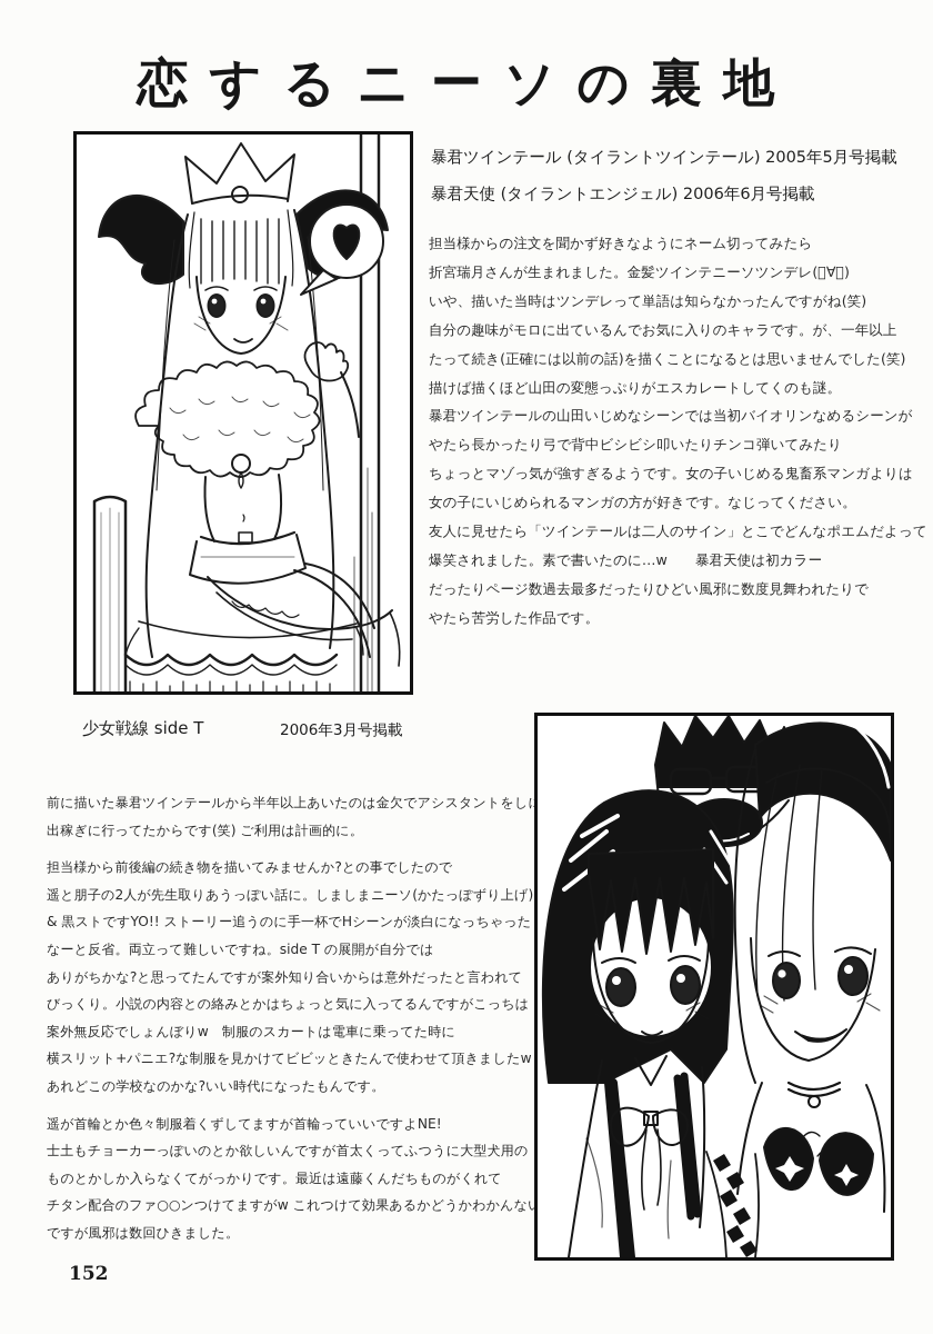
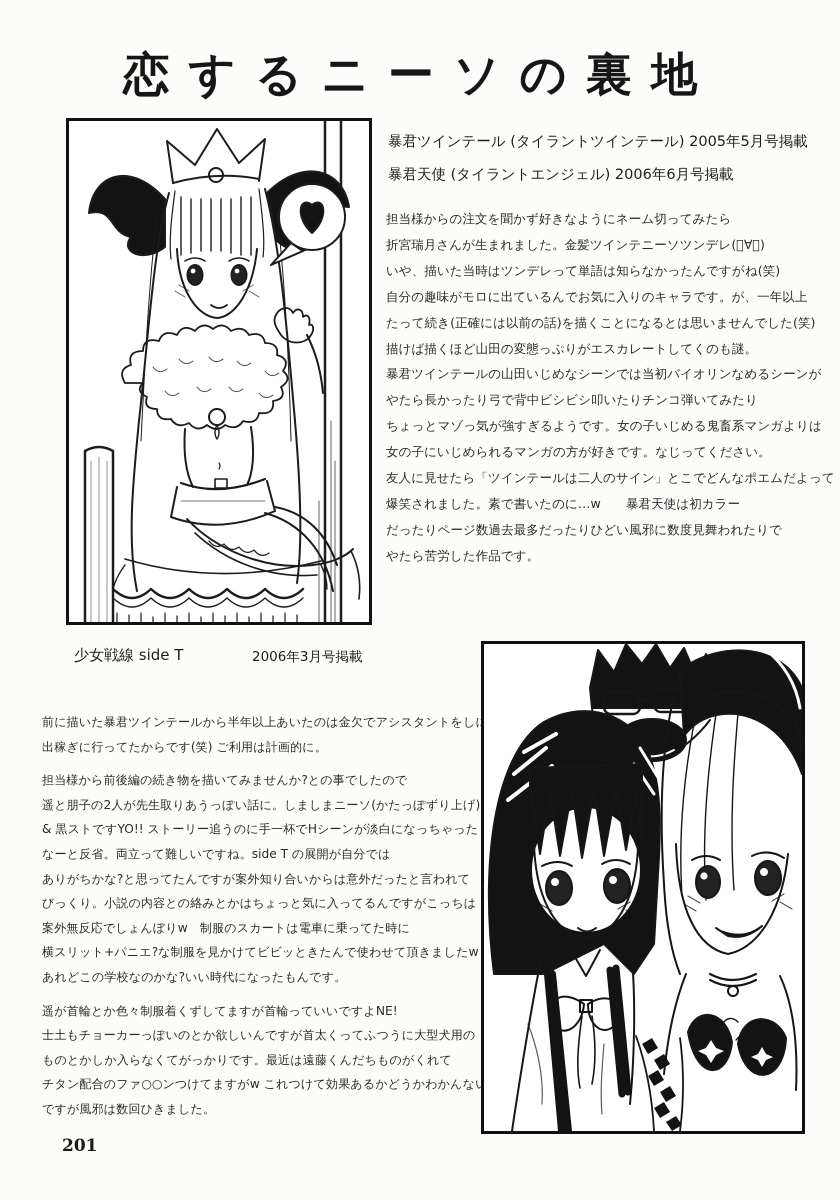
  恋するニーソの裏地
  暴君ツインテール (タイラントツインテール) 2005年5月号掲載
  暴君天使 (タイラントエンジェル) 2006年6月号掲載
  担当様からの注文を聞かず好きなようにネーム切ってみたら
  折宮瑞月さんが生まれました。金髪ツインテニーソツンデレ(ﾟ∀ﾟ)
  いや、描いた当時はツンデレって単語は知らなかったんですがね(笑)
  自分の趣味がモロに出ているんでお気に入りのキャラです。が、一年以上
  たって続き(正確には以前の話)を描くことになるとは思いませんでした(笑)
  描けば描くほど山田の変態っぷりがエスカレートしてくのも謎。
  暴君ツインテールの山田いじめなシーンでは当初バイオリンなめるシーンが
  やたら長かったり弓で背中ビシビシ叩いたりチンコ弾いてみたり
  ちょっとマゾっ気が強すぎるようです。女の子いじめる鬼畜系マンガよりは
  女の子にいじめられるマンガの方が好きです。なじってください。
  友人に見せたら「ツインテールは二人のサイン」とこでどんなポエムだよって
  爆笑されました。素で書いたのに…w 暴君天使は初カラー
  だったりページ数過去最多だったりひどい風邪に数度見舞われたりで
  やたら苦労した作品です。
  少女戦線 side T
  2006年3月号掲載
  前に描いた暴君ツインテールから半年以上あいたのは金欠でアシスタントをし
  出稼ぎに行ってたからです(笑) ご利用は計画的に。
  担当様から前後編の続き物を描いてみませんか?との事でしたので
  遥と朋子の2人が先生取りあうっぽい話に。しましまニーソ(かたっぽずり上げ)
  & 黒ストですYO!! ストーリー追うのに手一杯でHシーンが淡白になっちゃった
  なーと反省。両立って難しいですね。side T の展開が自分では
  ありがちかな?と思ってたんですが案外知り合いからは意外だったと言われて
  びっくり。小説の内容との絡みとかはちょっと気に入ってるんですがこっちは
  案外無反応でしょんぼりw 制服のスカートは電車に乗ってた時に
  横スリット+パニエ?な制服を見かけてビビッときたんで使わせて頂きましたw
  あれどこの学校なのかな?いい時代になったもんです。
  遥が首輪とか色々制服着くずしてますが首輪っていいですよNE!
  士土もチョーカーっぽいのとか欲しいんですが首太くってふつうに大型犬用の
  ものとかしか入らなくてがっかりです。最近は遠藤くんだちものがくれて
  チタン配合のファ○○ンつけてますがw これつけて効果あるかどうかわかんな
  ですが風邪は数回ひきました。
- 152
+ 201
